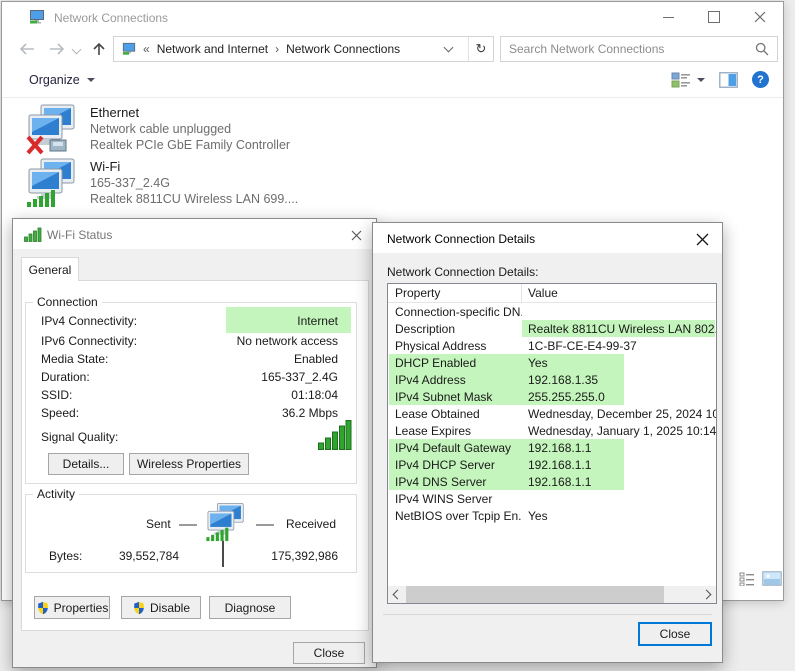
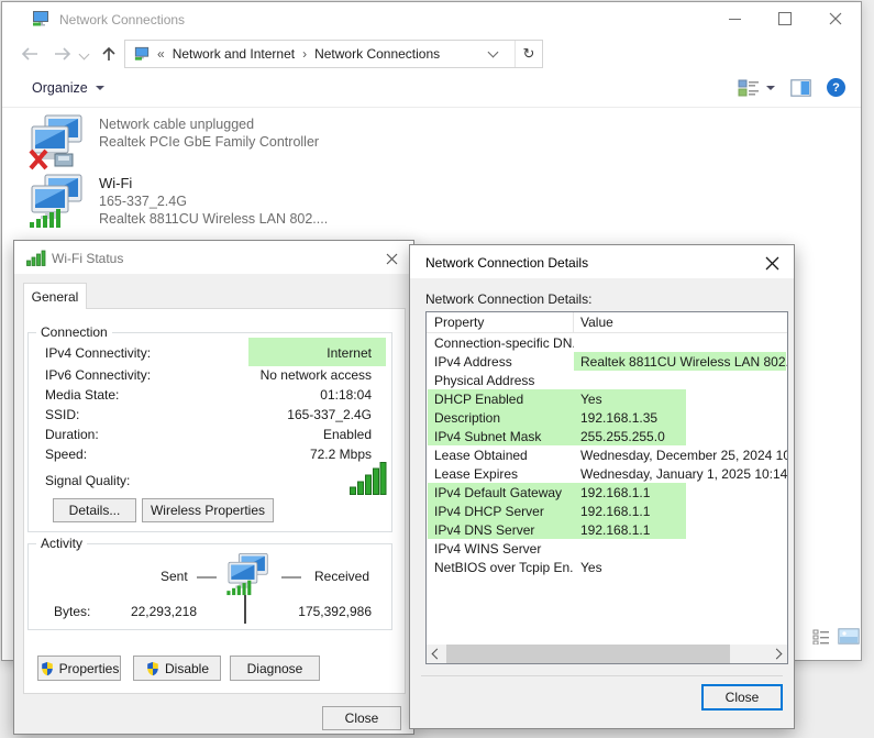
  Network Connections
  «
  Network and Internet
  ›
  Network Connections
  ↻
- Search Network Connections
  Organize
  ?
- Ethernet
  Network cable unplugged
  Realtek PCIe GbE Family Controller
  Wi-Fi
  165-337_2.4G
- Realtek 8811CU Wireless LAN 699....
+ Realtek 8811CU Wireless LAN 802....
  Wi-Fi Status
  General
  Connection
  IPv4 Connectivity:
  Internet
  IPv6 Connectivity:
  No network access
  Media State:
- Enabled
+ 01:18:04
- Duration:
+ SSID:
  165-337_2.4G
- SSID:
+ Duration:
- 01:18:04
+ Enabled
  Speed:
- 36.2 Mbps
+ 72.2 Mbps
  Signal Quality:
  Details...
  Wireless Properties
  Activity
  Sent
  Received
  Bytes:
- 39,552,784
+ 22,293,218
  175,392,986
  Properties
  Disable
  Diagnose
  Close
  Network Connection Details
  Network Connection Details:
  Property
  Value
  Connection-specific DN
- Description
+ IPv4 Address
  Realtek 8811CU Wireless LAN 802
  Physical Address
- 1C-BF-CE-E4-99-37
  DHCP Enabled
  Yes
- IPv4 Address
+ Description
  192.168.1.35
  IPv4 Subnet Mask
  255.255.255.0
  Lease Obtained
  Wednesday, December 25, 2024 10
  Lease Expires
  Wednesday, January 1, 2025 10:14
  IPv4 Default Gateway
  192.168.1.1
  IPv4 DHCP Server
  192.168.1.1
  IPv4 DNS Server
  192.168.1.1
  IPv4 WINS Server
  NetBIOS over Tcpip En.
  Yes
  Close
